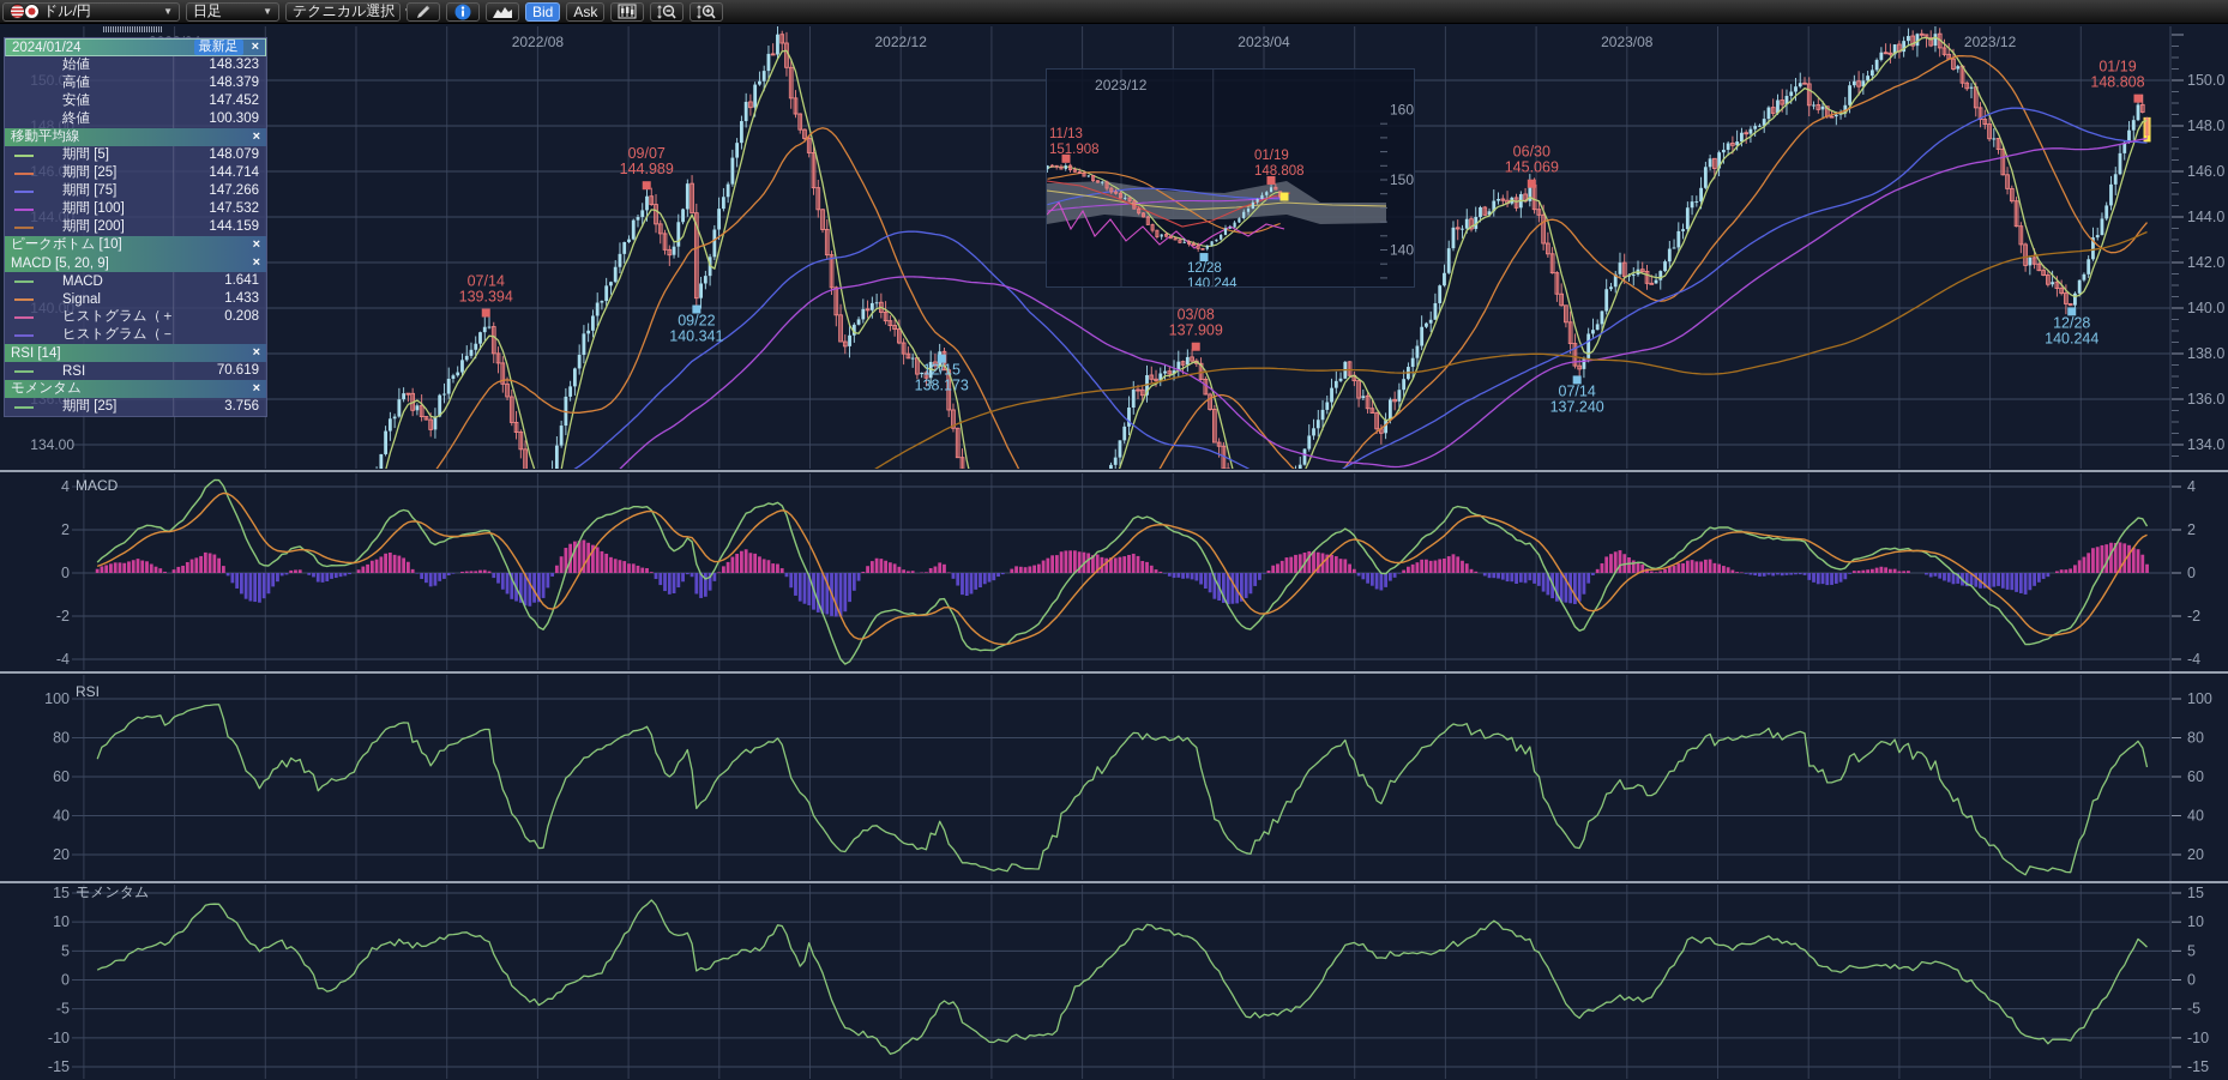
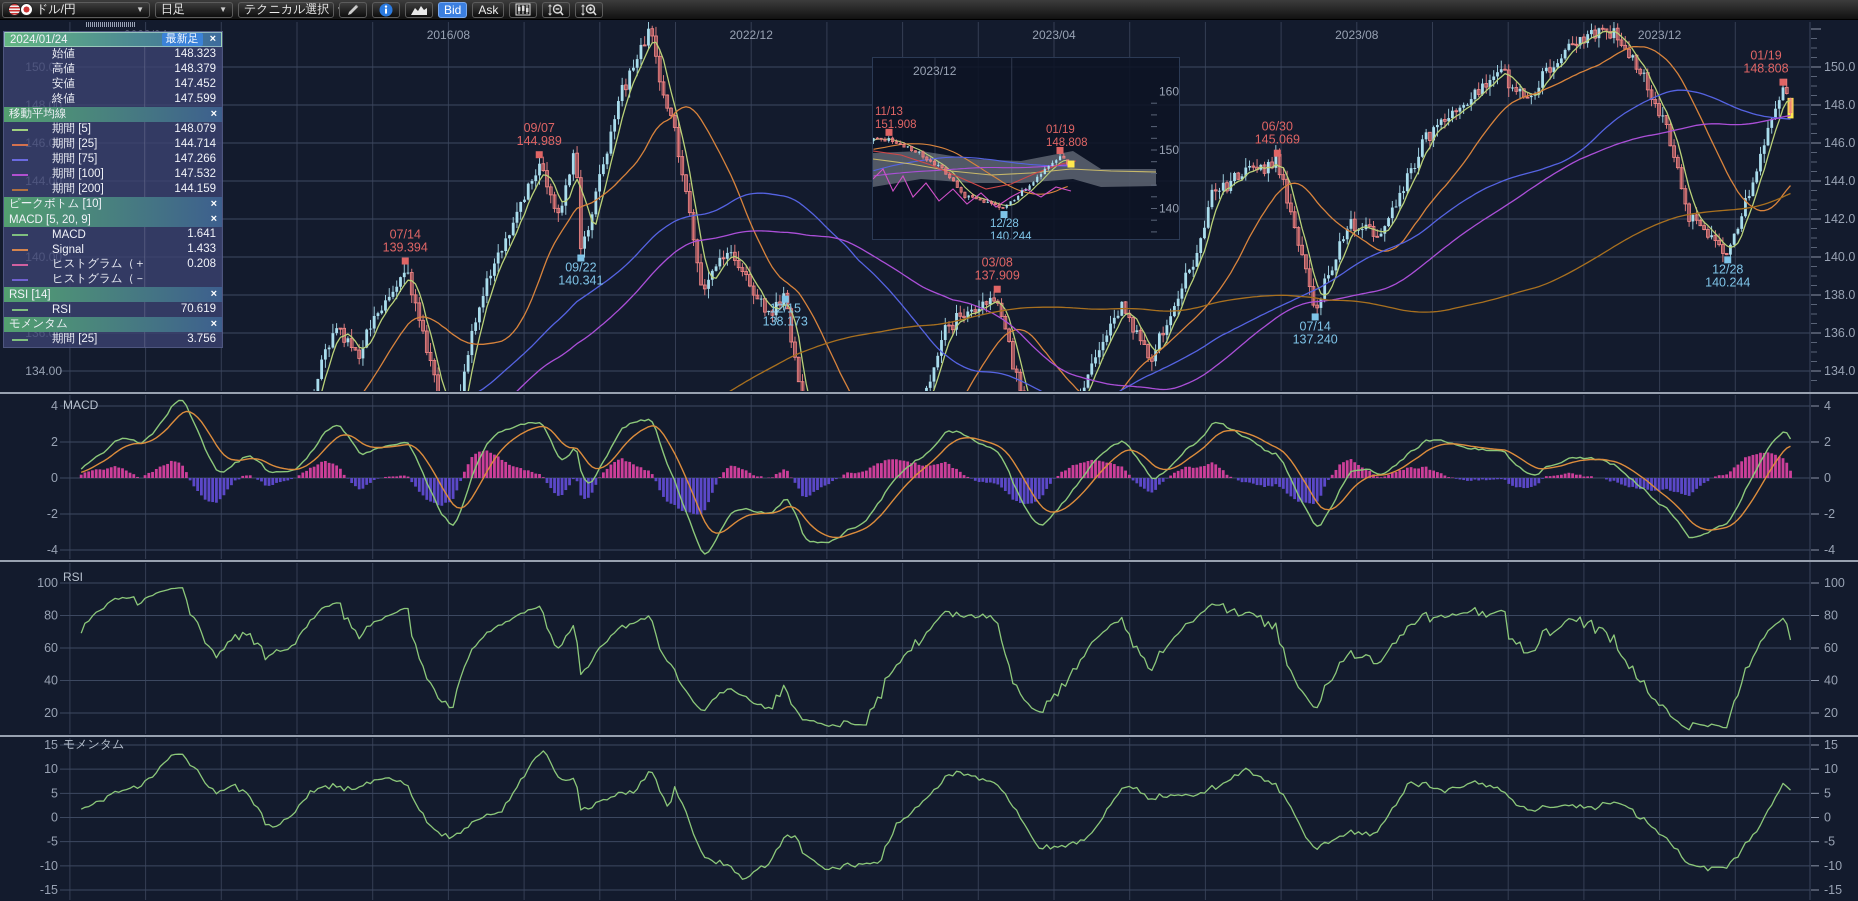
- 2022/08
+ 2016/08
  2022/12
  2023/04
  2023/08
  2023/12
  150.0
  148.0
  146.0
  144.0
  142.0
  140.0
  138.0
  136.0
  134.0
  150.00
  148.00
  146.00
  144.00
  140.00
  136.00
  134.00
  4
  4
  2
  2
  0
  0
  -2
  -2
  -4
  -4
  100
  100
  80
  80
  60
  60
  40
  40
  20
  20
  15
  15
  10
  10
  5
  5
  0
  0
  -5
  -5
  -10
  -10
  -15
  -15
  MACD
  RSI
  モメンタム
  07/14
  139.394
  09/07
  144.989
  09/22
  140.341
  12/15
  138.173
  03/08
  137.909
  06/30
  145.069
  07/14
  137.240
  12/28
  140.244
  01/19
  148.808
  ドル/円
  ▼
  日足
  ▼
  テクニカル選択
  Bid
  Ask
  2024/01/24
  最新足
  ×
  始値
  148.323
  高値
  148.379
  安値
  147.452
  終値
- 100.309
+ 147.599
  移動平均線
  ×
  期間 [5]
  148.079
  期間 [25]
  144.714
  期間 [75]
  147.266
  期間 [100]
  147.532
  期間 [200]
  144.159
  ピークボトム [10]
  ×
  MACD [5, 20, 9]
  ×
  MACD
  1.641
  Signal
  1.433
  ヒストグラム（＋
  0.208
  ヒストグラム（－
  RSI [14]
  ×
  RSI
  70.619
  モメンタム
  ×
  期間 [25]
  3.756
  2023/12
  11/13
  151.908
  01/19
  148.808
  12/28
  140.244
  160
  150
  140
